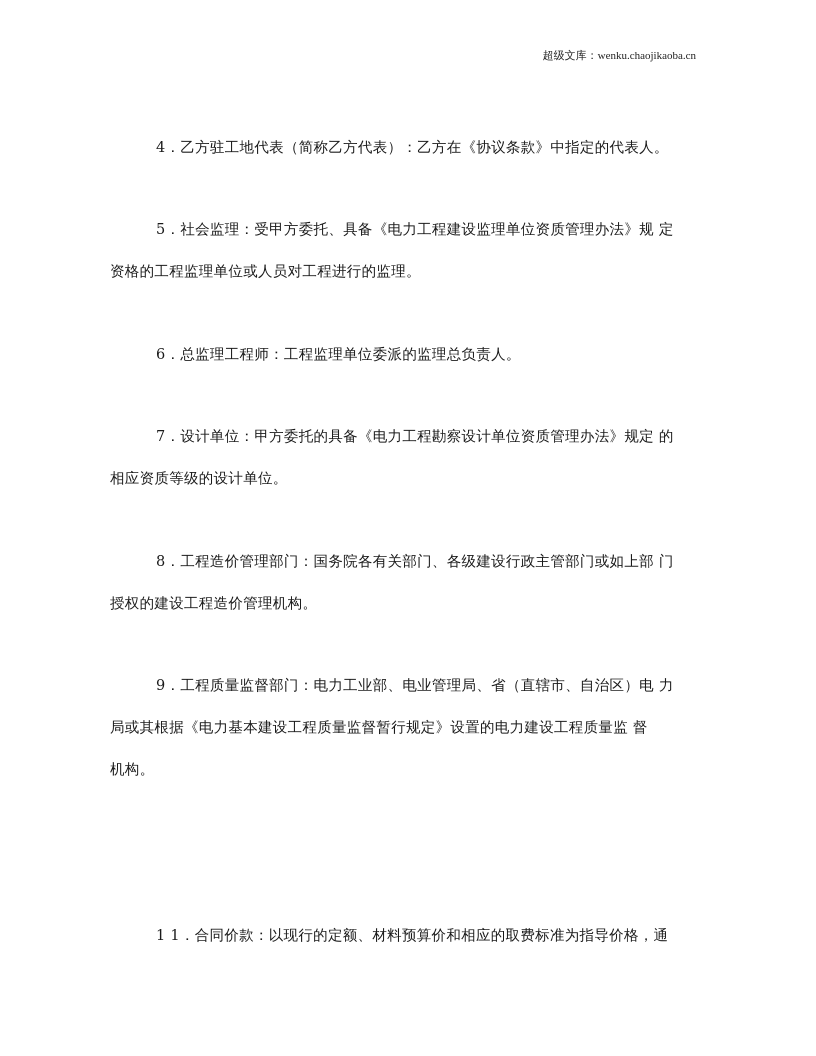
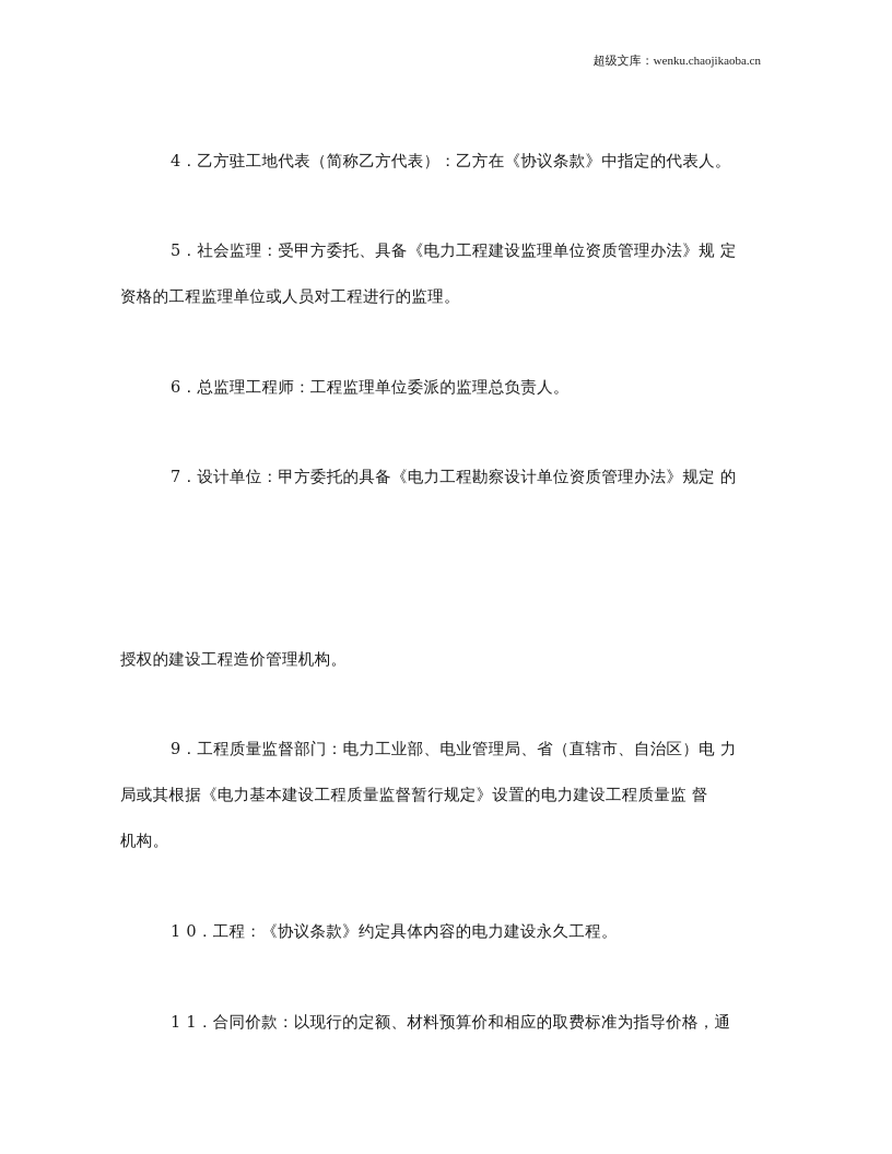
  超级文库：wenku.chaojikaoba.cn
  4．乙方驻工地代表（简称乙方代表）：乙方在《协议条款》中指定的代表人。
  5．社会监理：受甲方委托、具备《电力工程建设监理单位资质管理办法》规 定
  资格的工程监理单位或人员对工程进行的监理。
  6．总监理工程师：工程监理单位委派的监理总负责人。
  7．设计单位：甲方委托的具备《电力工程勘察设计单位资质管理办法》规定 的
- 相应资质等级的设计单位。
- 8．工程造价管理部门：国务院各有关部门、各级建设行政主管部门或如上部 门
  授权的建设工程造价管理机构。
  9．工程质量监督部门：电力工业部、电业管理局、省（直辖市、自治区）电 力
  局或其根据《电力基本建设工程质量监督暂行规定》设置的电力建设工程质量监 督
  机构。
+ 1 0．工程：《协议条款》约定具体内容的电力建设永久工程。
  1 1．合同价款：以现行的定额、材料预算价和相应的取费标准为指导价格，通
